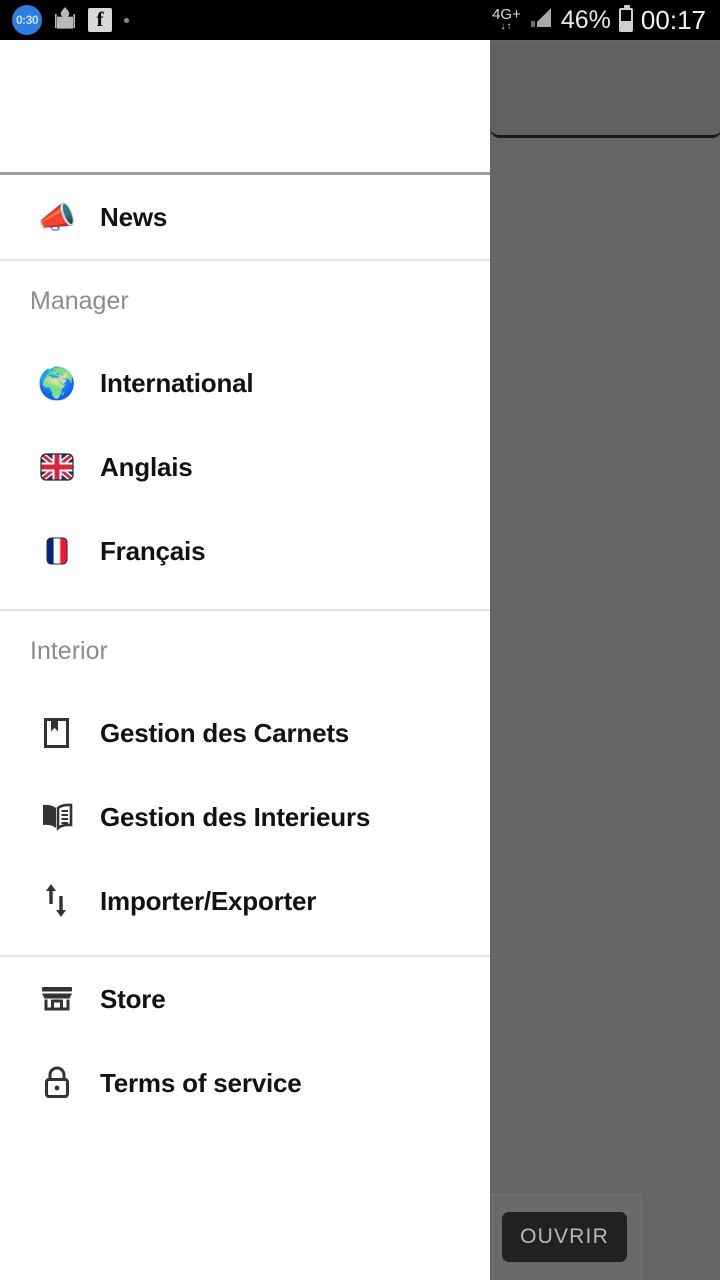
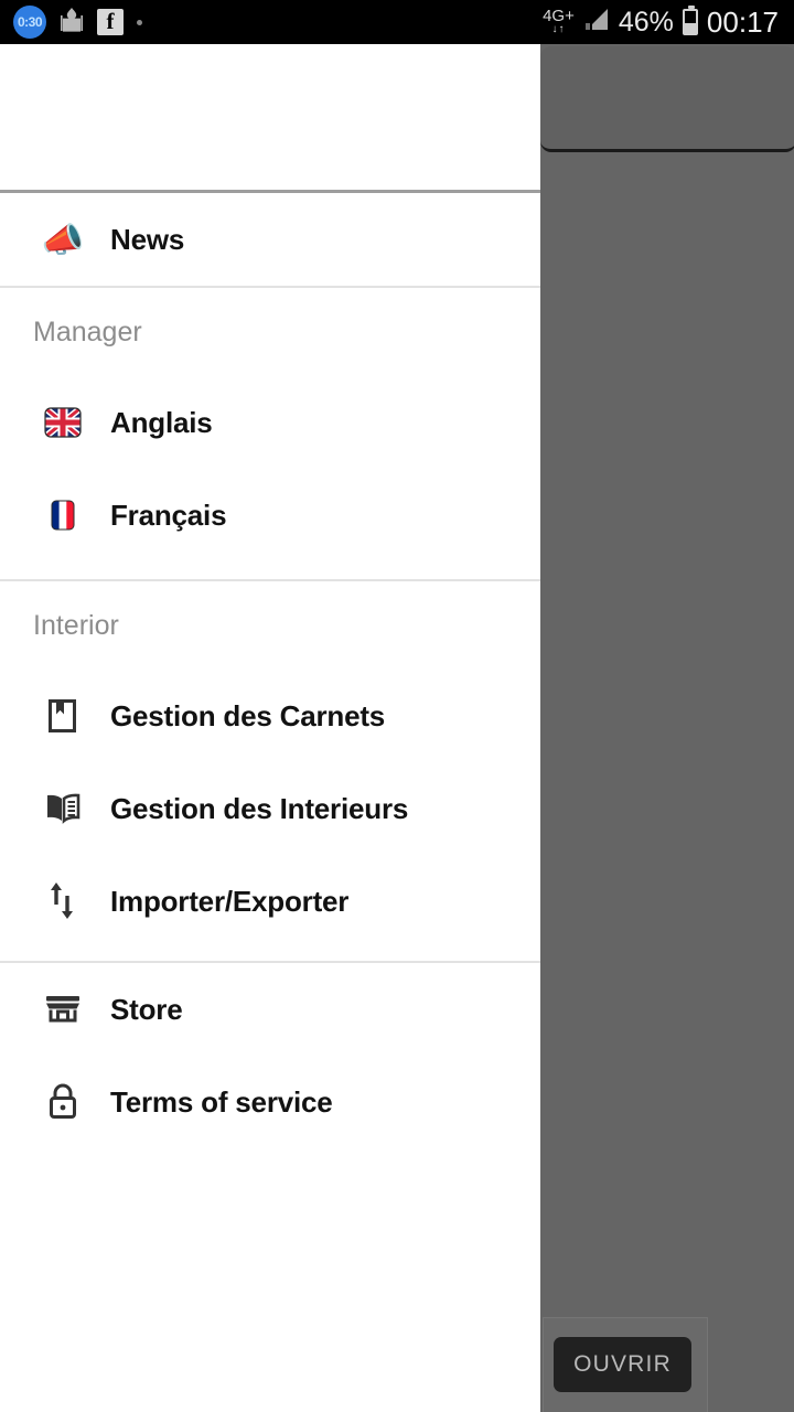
  0:30
  f
  4G+
  ↓↑
  46%
  00:17
  OUVRIR
  📣
  News
  Manager
- 🌍
- International
  Anglais
  Français
  Interior
  Gestion des Carnets
  Gestion des Interieurs
  Importer/Exporter
  Store
  Terms of service
